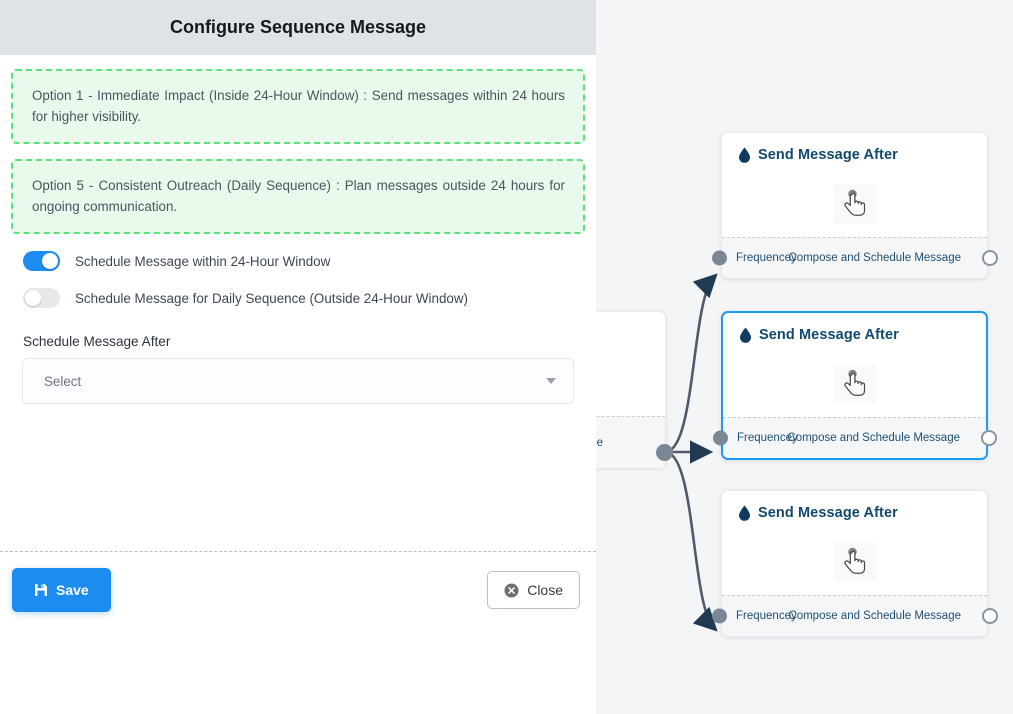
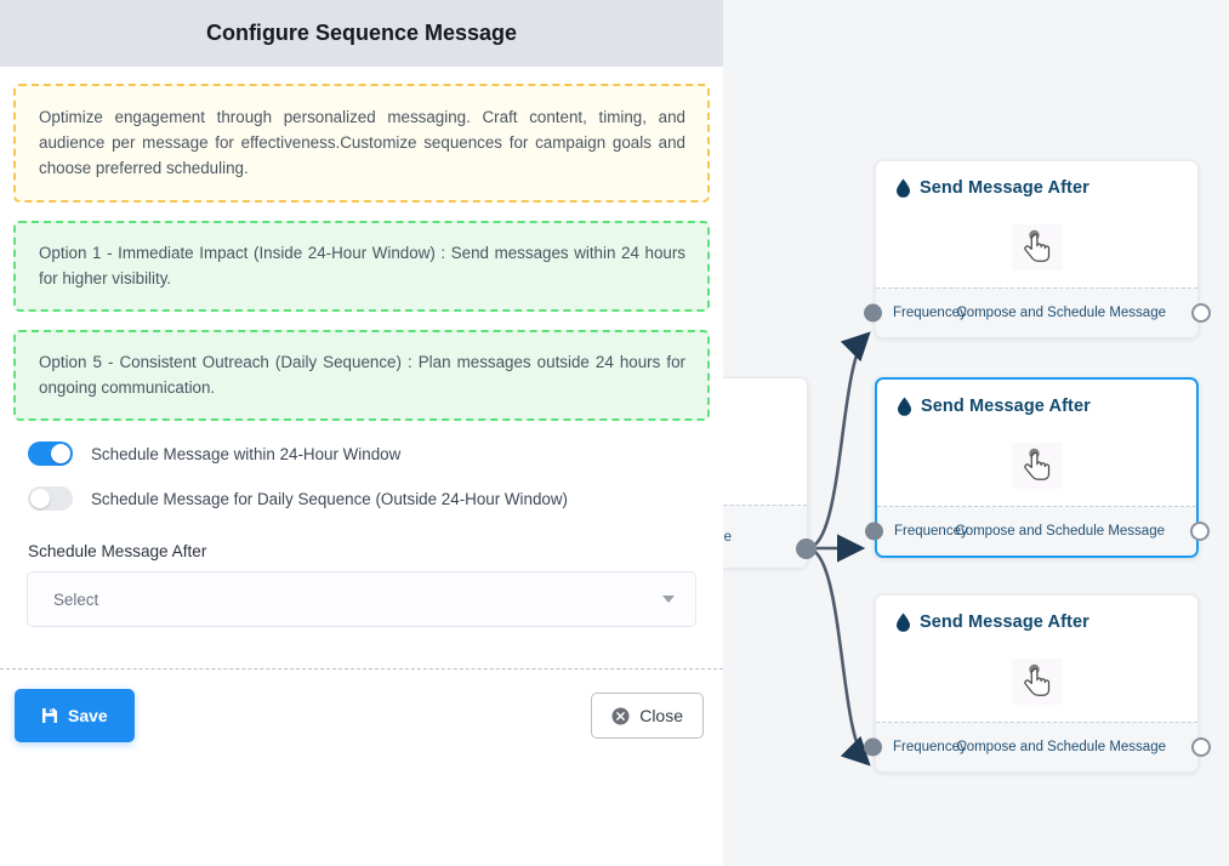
  Send Message After
  Frequencey
  Compose and Schedule Message
  Send Message After
  Frequencey
  Compose and Schedule Message
  Send Message After
  Frequencey
  Compose and Schedule Message
  Configure Sequence Message
+ Optimize engagement through personalized messaging. Craft content, timing, and audience per message for effectiveness.Customize sequences for campaign goals and choose preferred scheduling.
  Option 1 - Immediate Impact (Inside 24-Hour Window) : Send messages within 24 hours for higher visibility.
  Option 5 - Consistent Outreach (Daily Sequence) : Plan messages outside 24 hours for ongoing communication.
  Schedule Message within 24-Hour Window
  Schedule Message for Daily Sequence (Outside 24-Hour Window)
  Schedule Message After
  Select
  Save
  Close
